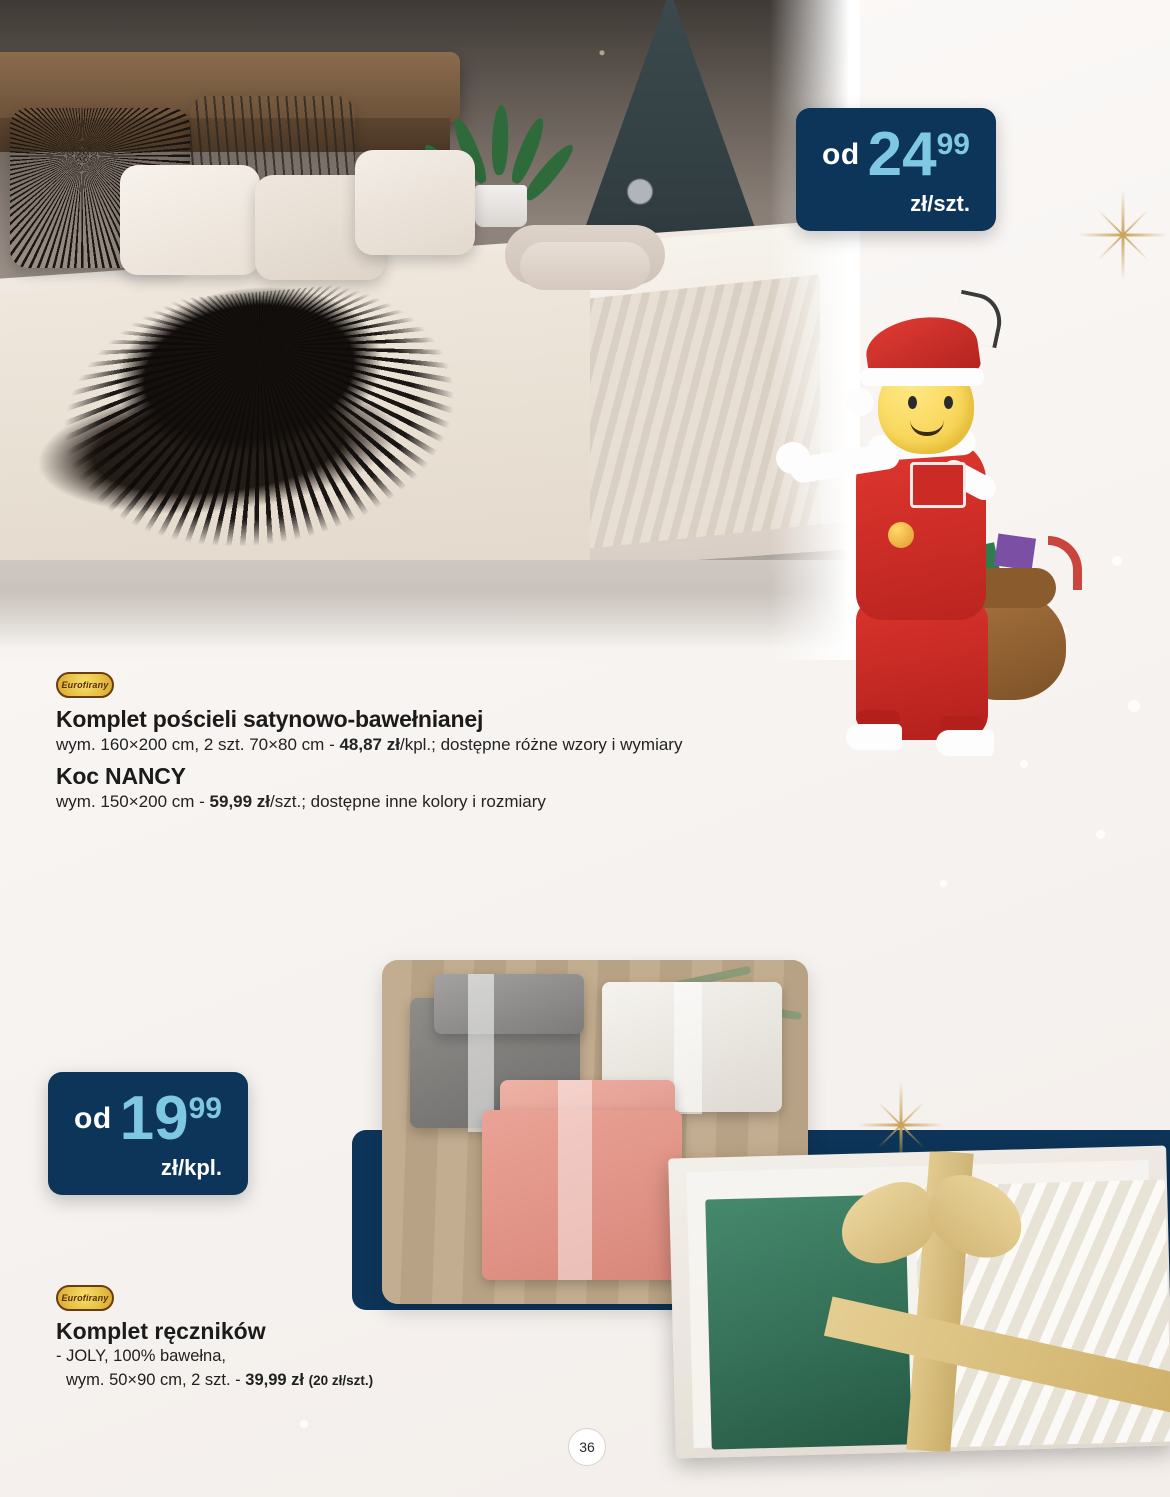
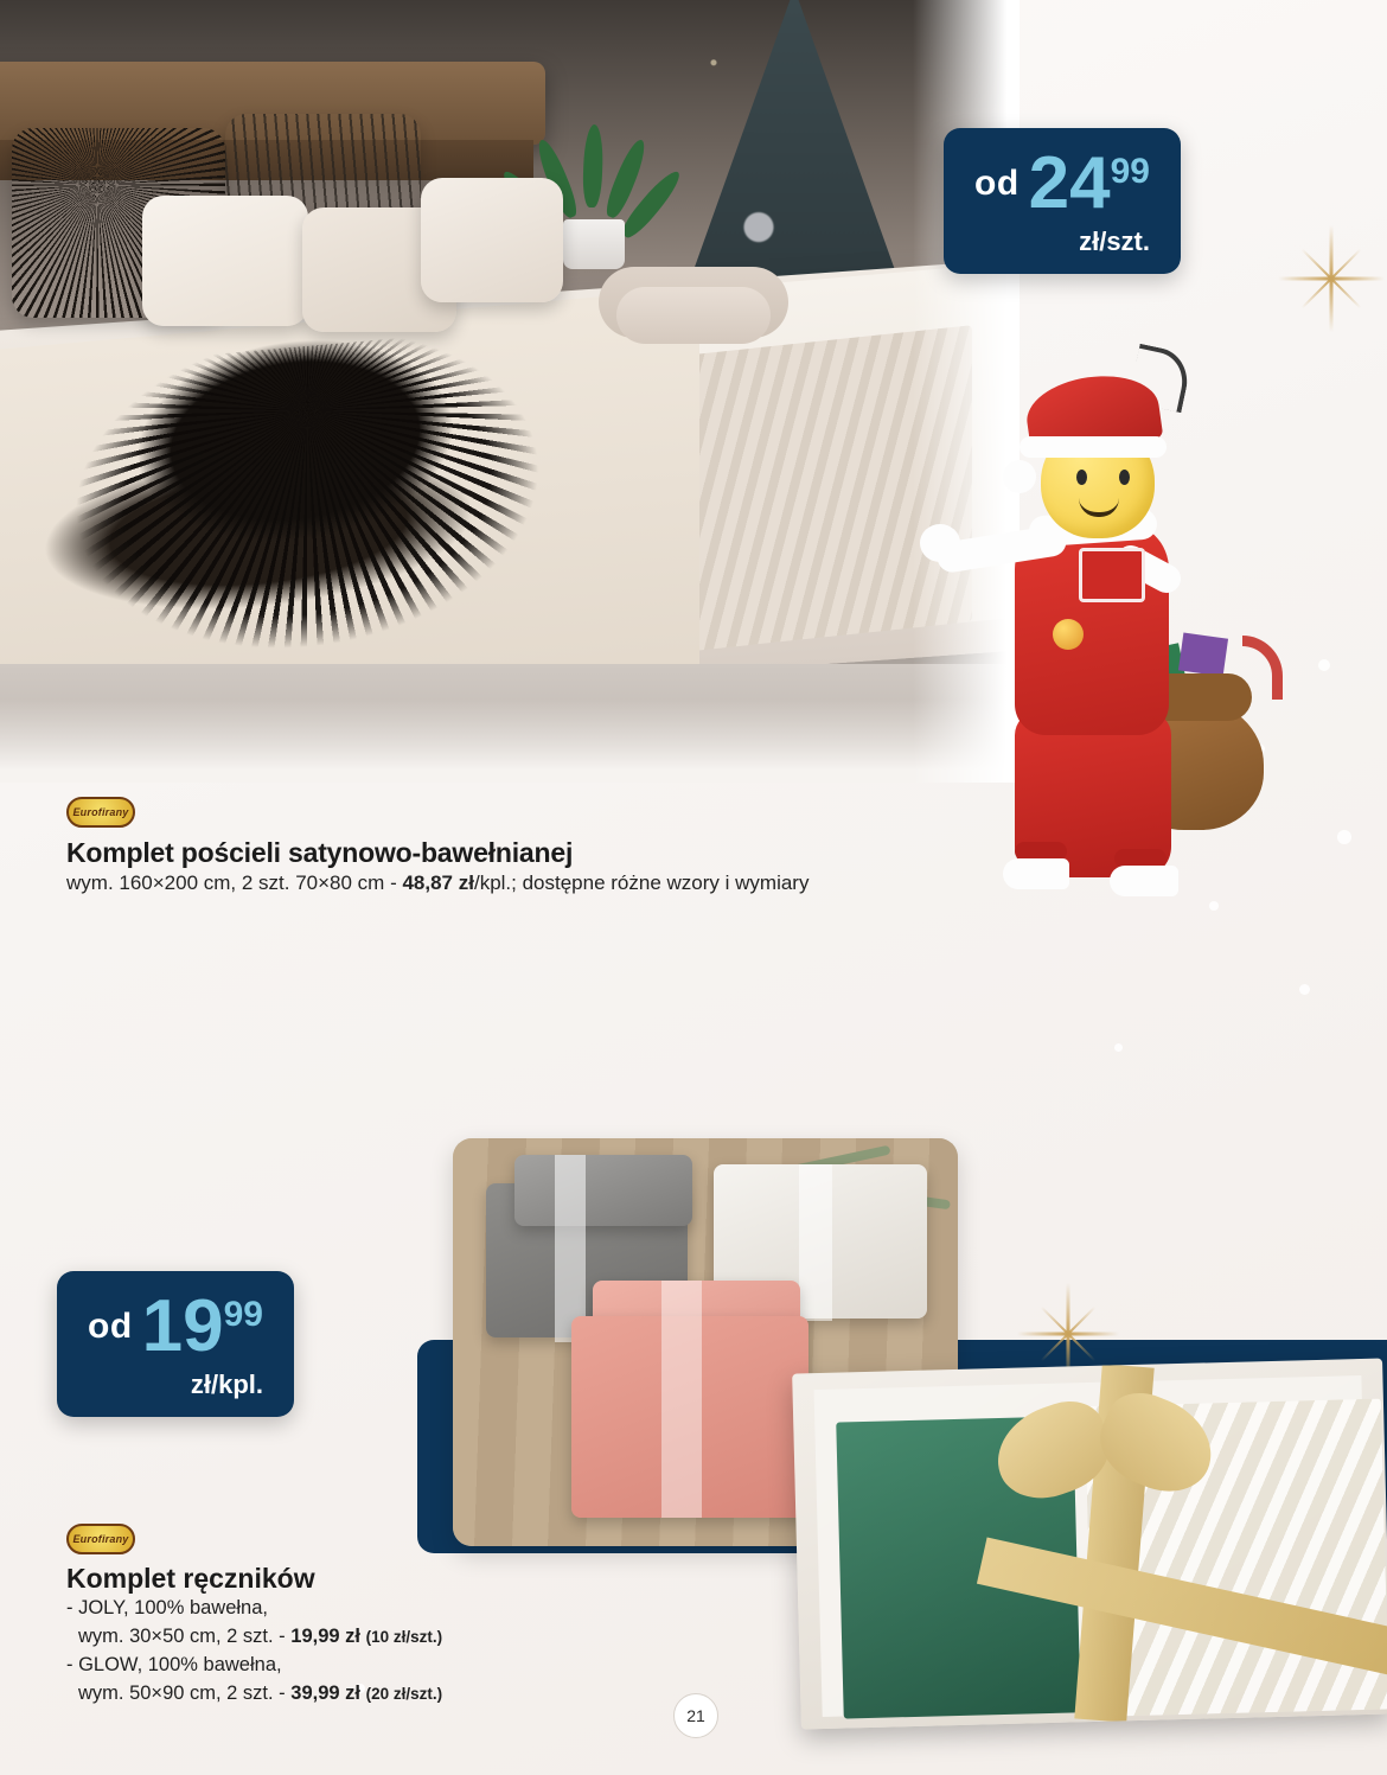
  od
  24
  99
  zł/szt.
  Eurofirany
  Komplet pościeli satynowo-bawełnianej
  wym. 160×200 cm, 2 szt. 70×80 cm - 48,87 zł/kpl.; dostępne różne wzory i wymiary
- Koc NANCY
- wym. 150×200 cm - 59,99 zł/szt.; dostępne inne kolory i rozmiary
  od
  19
  99
  zł/kpl.
  Eurofirany
  Komplet ręczników
  - JOLY, 100% bawełna,
+ wym. 30×50 cm, 2 szt. - 19,99 zł (10 zł/szt.)
+ - GLOW, 100% bawełna,
  wym. 50×90 cm, 2 szt. - 39,99 zł (20 zł/szt.)
- 36
+ 21
